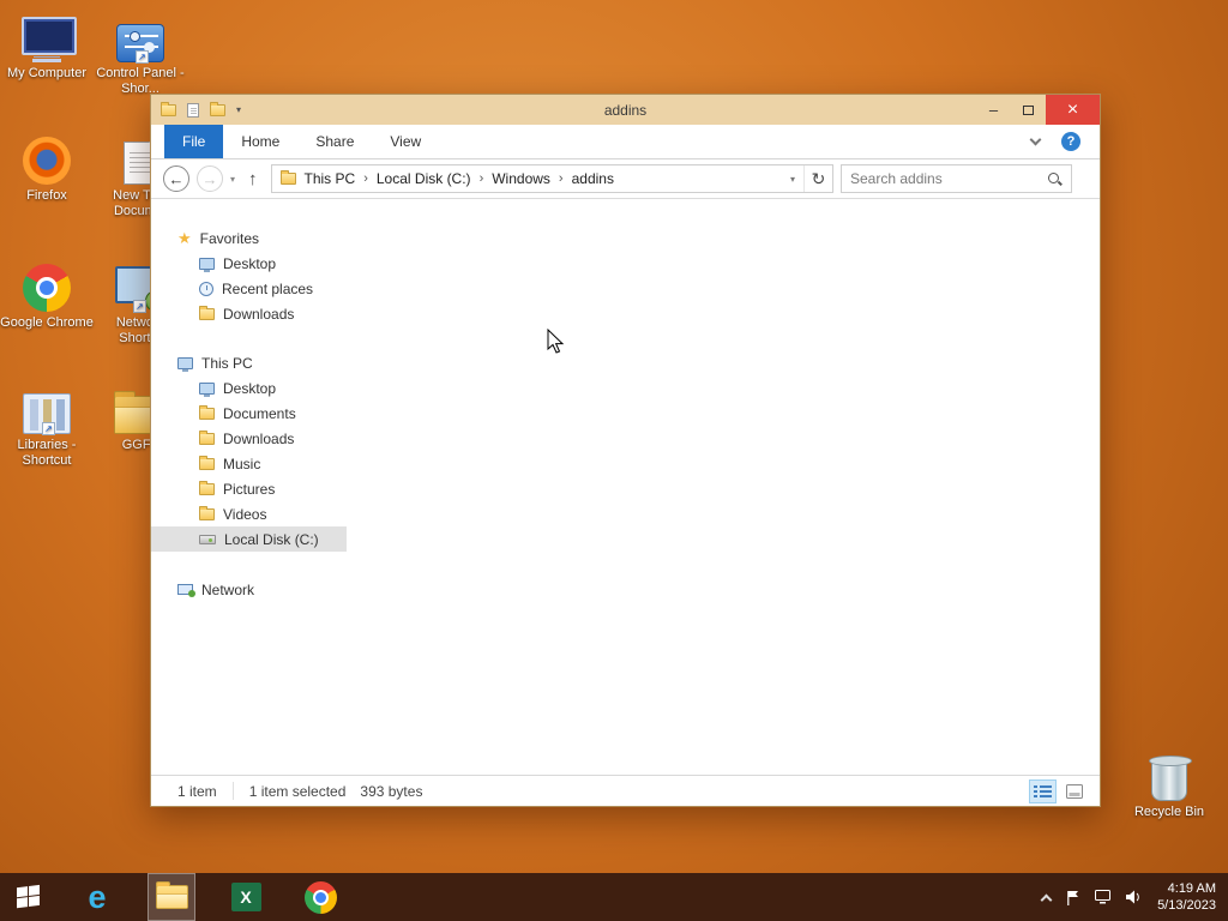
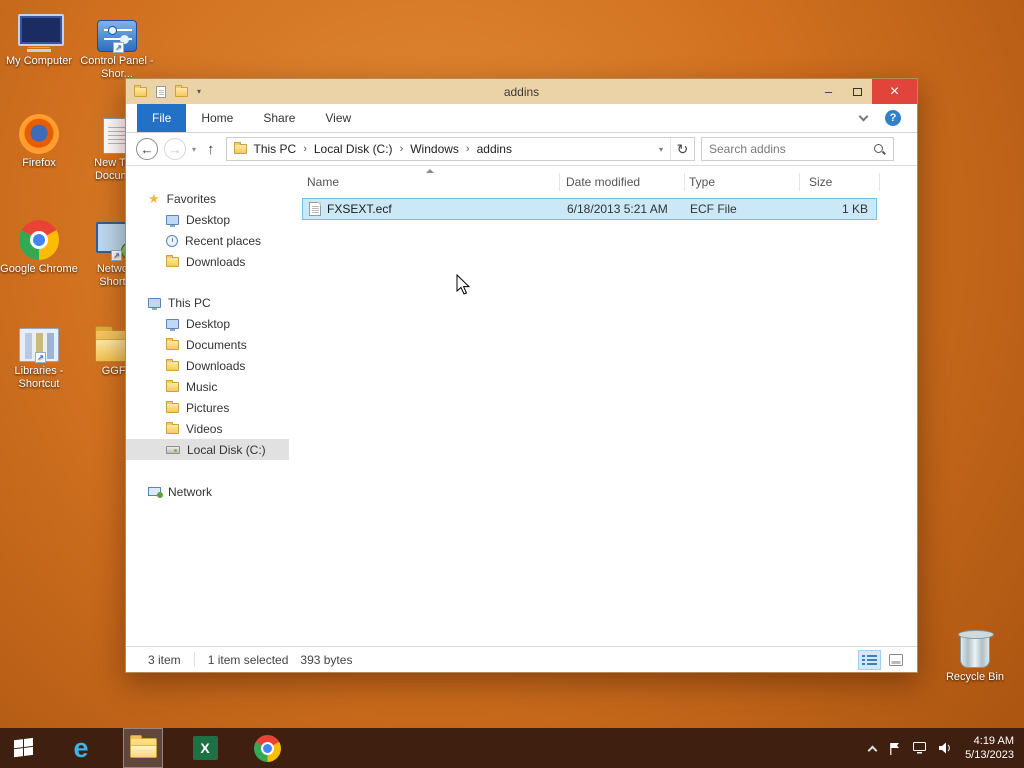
  My Computer
  ↗
  Control Panel - Shor...
  Firefox
  Google Chrome
  ↗
  ↗
  Libraries - Shortcut
  GGF
  Recycle Bin
  ▾
  addins
  –
  ×
  File
  Home
  Share
  View
  ?
  ←
  →
  ▾
  ↑
  This PC
  ›
  Local Disk (C:)
  ›
  Windows
  ›
  addins
  ▾
  ↻
  Search addins
  ★
  Favorites
  Desktop
  Recent places
  Downloads
  This PC
  Desktop
  Documents
  Downloads
  Music
  Pictures
  Videos
  Local Disk (C:)
  Network
+ Name
+ Date modified
+ Type
+ Size
+ FXSEXT.ecf
+ 6/18/2013 5:21 AM
+ ECF File
+ 1 KB
- 1 item
+ 3 item
  1 item selected
  393 bytes
  e
  X
  4:19 AM
  5/13/2023
